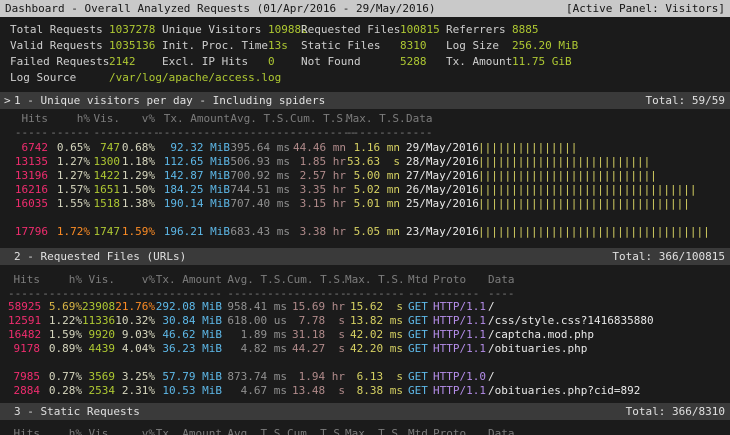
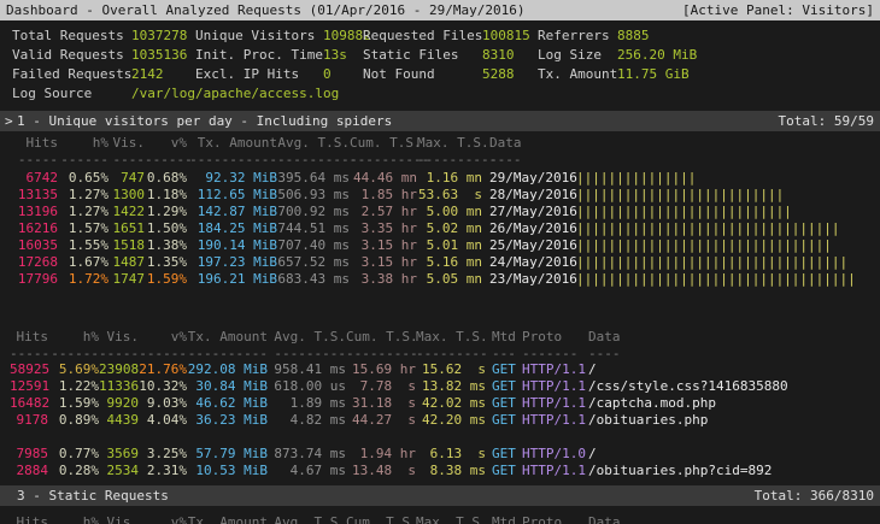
  Dashboard - Overall Analyzed Requests (01/Apr/2016 - 29/May/2016)
  [Active Panel: Visitors]
  Total Requests 1037278 Unique Visitors 10988Requested Files100815 Referrers 8885
  Valid Requests 1035136 Init. Proc. Time13s Static Files 8310 Log Size 256.20 MiB
  Failed Requests2142 Excl. IP Hits 0 Not Found 5288 Tx. Amount11.75 GiB
  Log Source /var/log/apache/access.log
  >
  1 - Unique visitors per day - Including spiders
  Total: 59/59
  Hits h% Vis. v% Tx. AmountAvg. T.S.Cum. T.S Max. T.S.Data
  ----- ------ --------- ---------------------------- -------------
  6742 0.65% 747 0.68% 92.32 MiB395.64 ms 44.46 mn 1.16 mn 29/May/2016|||||||||||||||
  13135 1.27% 1300 1.18% 112.65 MiB506.93 ms 1.85 hr53.63 s 28/May/2016||||||||||||||||||||||||||
  13196 1.27% 1422 1.29% 142.87 MiB700.92 ms 2.57 hr 5.00 mn 27/May/2016|||||||||||||||||||||||||||
  16216 1.57% 1651 1.50% 184.25 MiB744.51 ms 3.35 hr 5.02 mn 26/May/2016|||||||||||||||||||||||||||||||||
  16035 1.55% 1518 1.38% 190.14 MiB707.40 ms 3.15 hr 5.01 mn 25/May/2016||||||||||||||||||||||||||||||||
+ 17268 1.67% 1487 1.35% 197.23 MiB657.52 ms 3.15 hr 5.16 mn 24/May/2016||||||||||||||||||||||||||||||||||
  17796 1.72% 1747 1.59% 196.21 MiB683.43 ms 3.38 hr 5.05 mn 23/May/2016|||||||||||||||||||||||||||||||||||
- 2 - Requested Files (URLs)
- Total: 366/100815
  Hits h% Vis. v%Tx. Amount Avg. T.S.Cum. T.S.Max. T.S. Mtd Proto Data
  -------------------------------- --------------------------- --- ------- ----
  58925 5.69%2390821.76%292.08 MiB 958.41 ms 15.69 hr 15.62 s GET HTTP/1.1 /
  12591 1.22%1133610.32% 30.84 MiB 618.00 us 7.78 s 13.82 ms GET HTTP/1.1 /css/style.css?1416835880
  16482 1.59% 9920 9.03% 46.62 MiB 1.89 ms 31.18 s 42.02 ms GET HTTP/1.1 /captcha.mod.php
  9178 0.89% 4439 4.04% 36.23 MiB 4.82 ms 44.27 s 42.20 ms GET HTTP/1.1 /obituaries.php
  7985 0.77% 3569 3.25% 57.79 MiB 873.74 ms 1.94 hr 6.13 s GET HTTP/1.0 /
  2884 0.28% 2534 2.31% 10.53 MiB 4.67 ms 13.48 s 8.38 ms GET HTTP/1.1 /obituaries.php?cid=892
  3 - Static Requests
  Total: 366/8310
  Hits h% Vis. v%Tx. Amount Avg. T.S.Cum. T.S.Max. T.S. Mtd Proto Data
